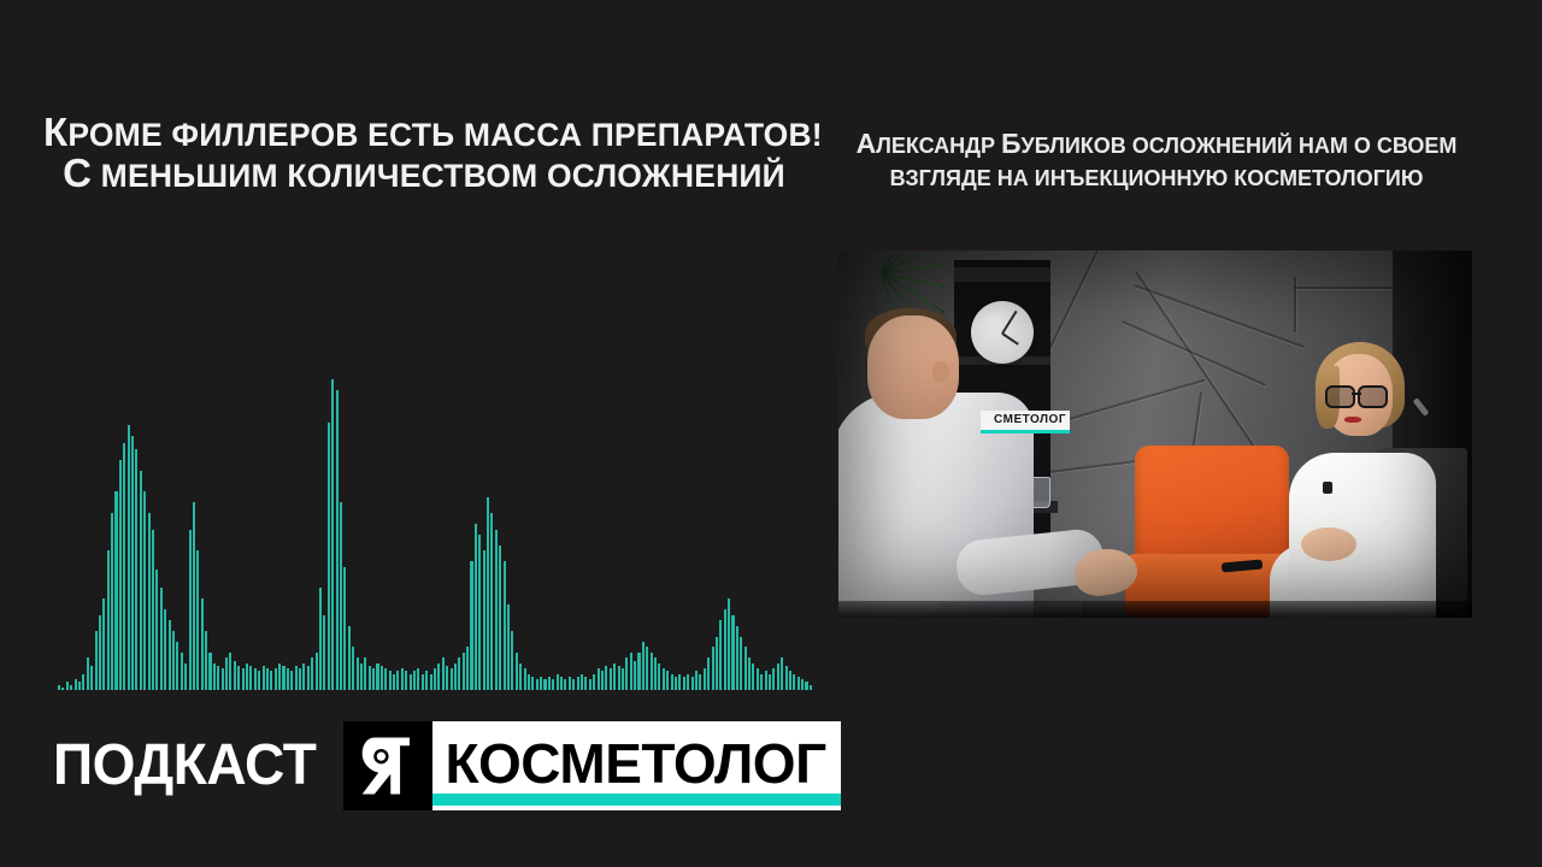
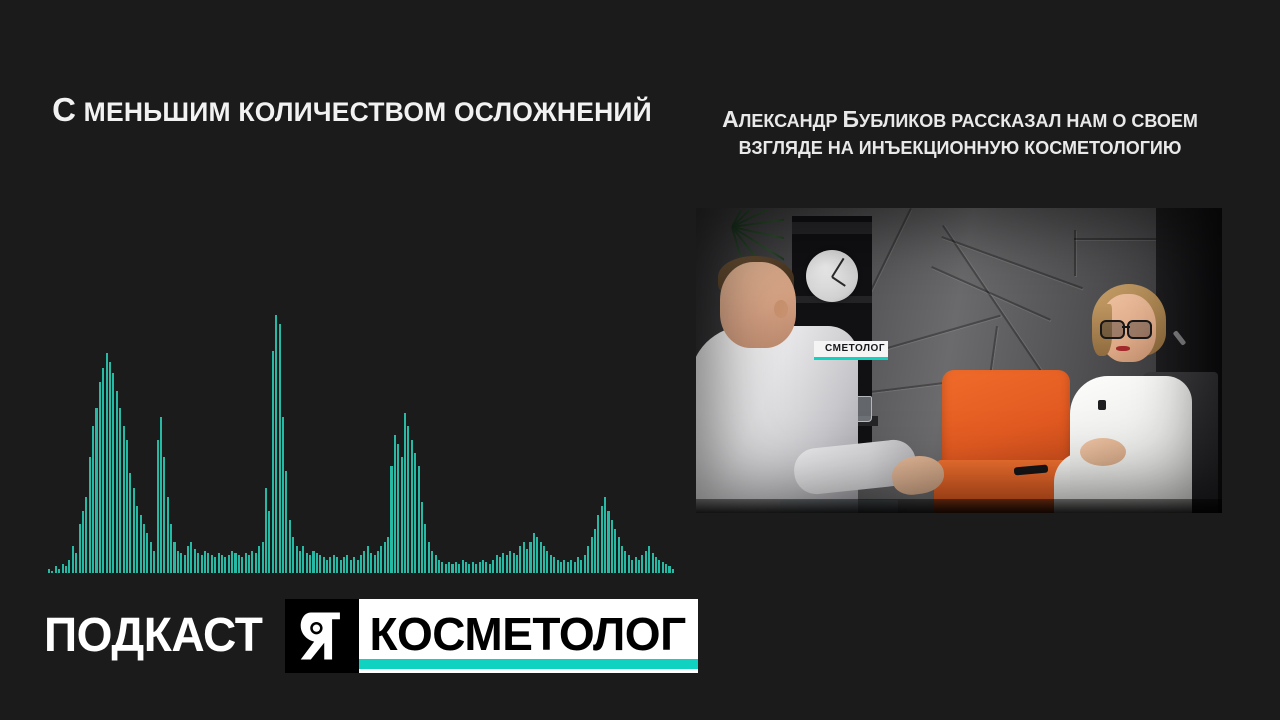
- КРОМЕ ФИЛЛЕРОВ ЕСТЬ МАССА ПРЕПАРАТОВ!
  С МЕНЬШИМ КОЛИЧЕСТВОМ ОСЛОЖНЕНИЙ
- АЛЕКСАНДР БУБЛИКОВ ОСЛОЖНЕНИЙ НАМ О СВОЕМ
+ АЛЕКСАНДР БУБЛИКОВ РАССКАЗАЛ НАМ О СВОЕМ
  ВЗГЛЯДЕ НА ИНЪЕКЦИОННУЮ КОСМЕТОЛОГИЮ
  СМЕТОЛОГ
  ПОДКАСТ
  КОСМЕТОЛОГ
